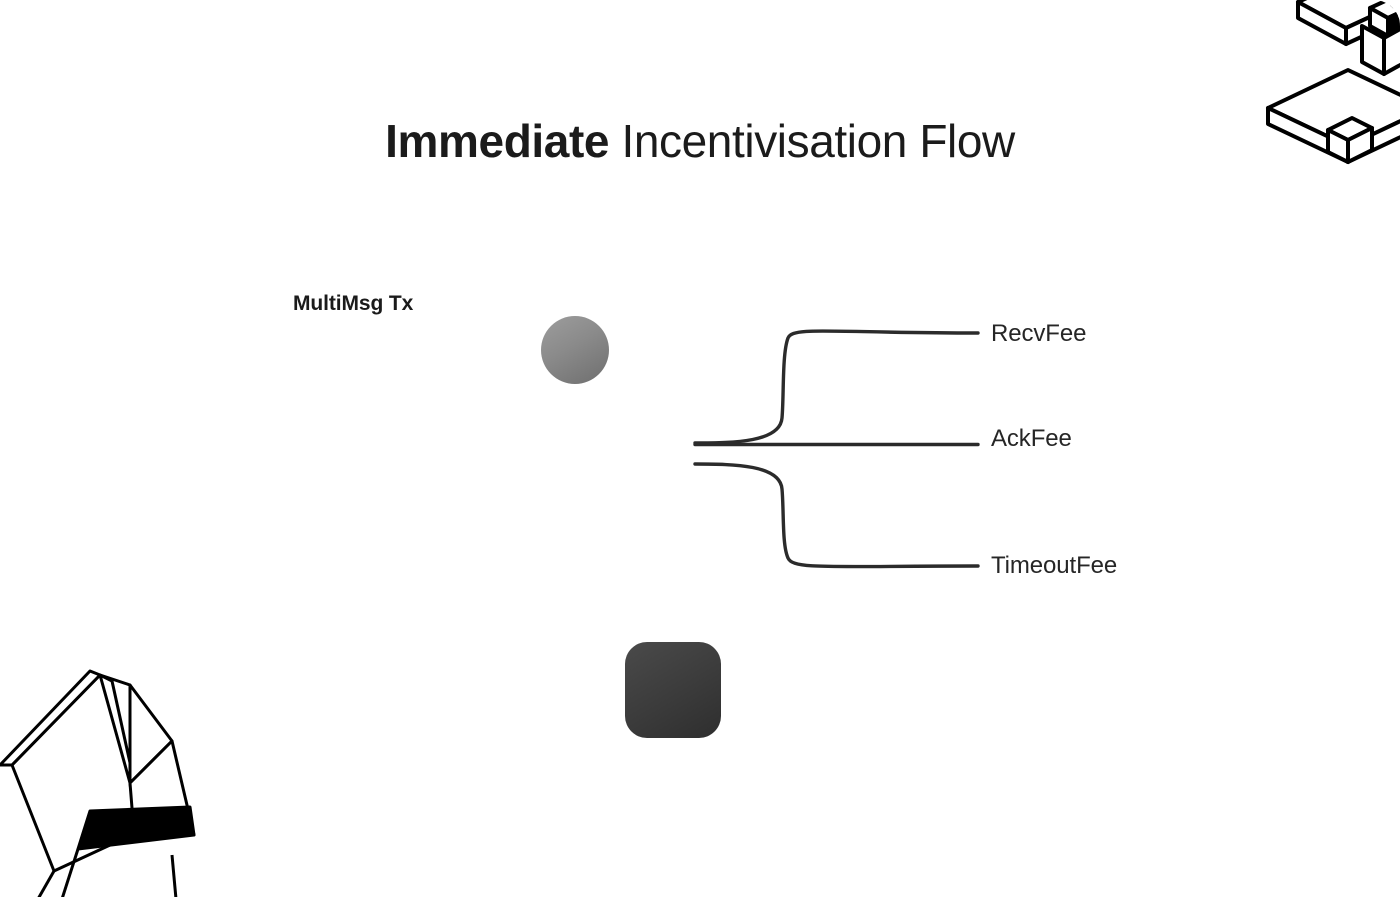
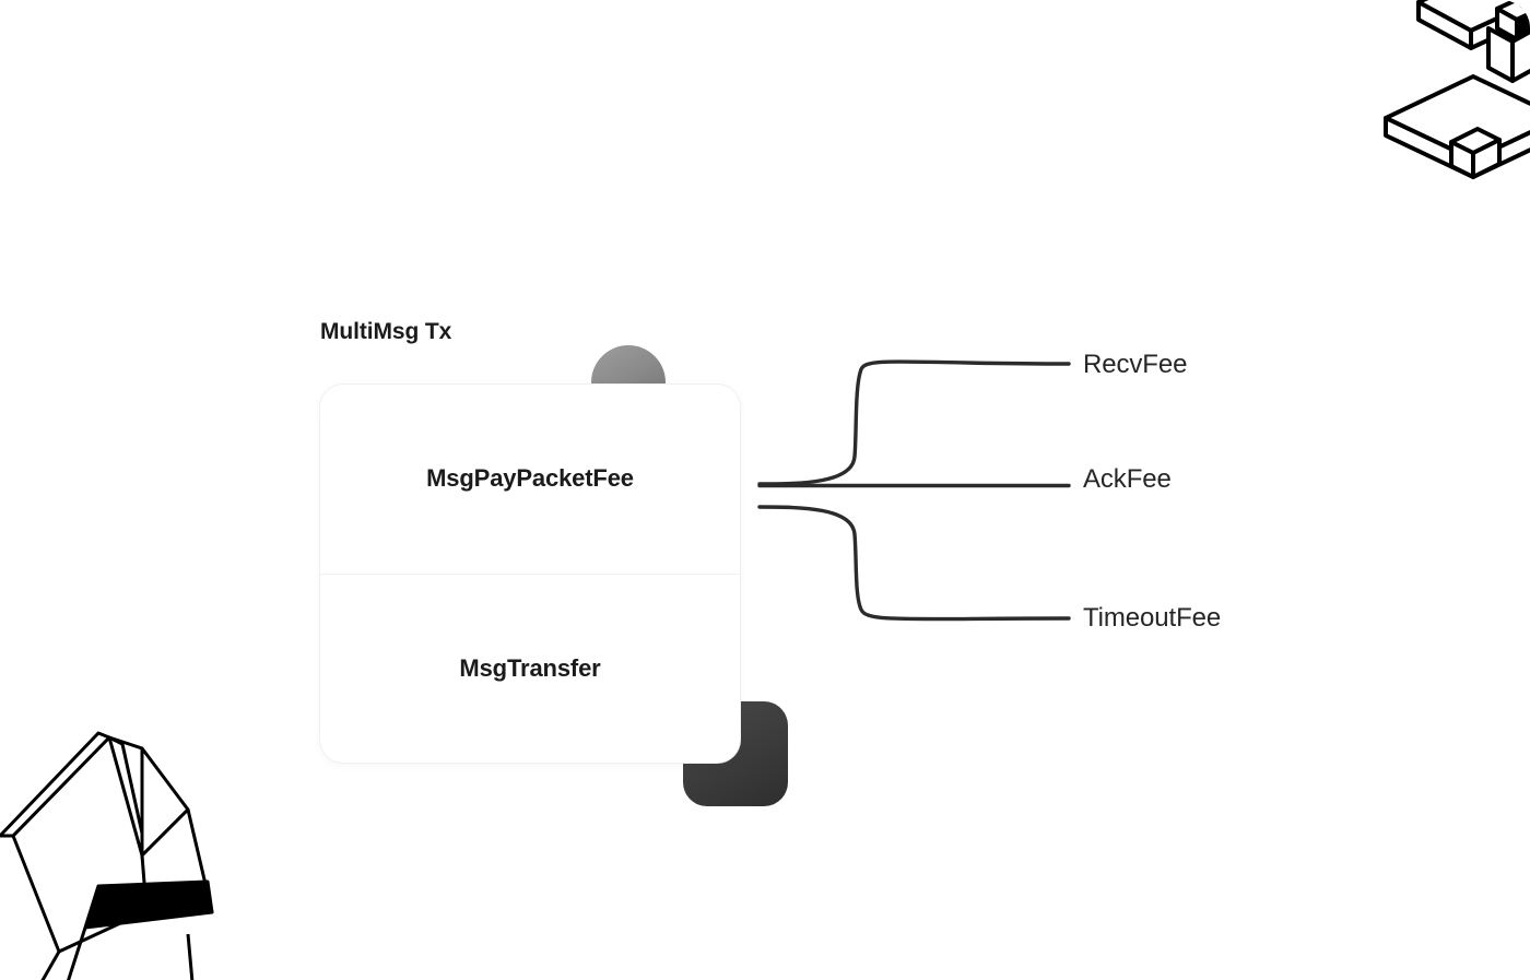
- Immediate Incentivisation Flow
  MultiMsg Tx
+ MsgPayPacketFee
+ MsgTransfer
  RecvFee
  AckFee
  TimeoutFee
